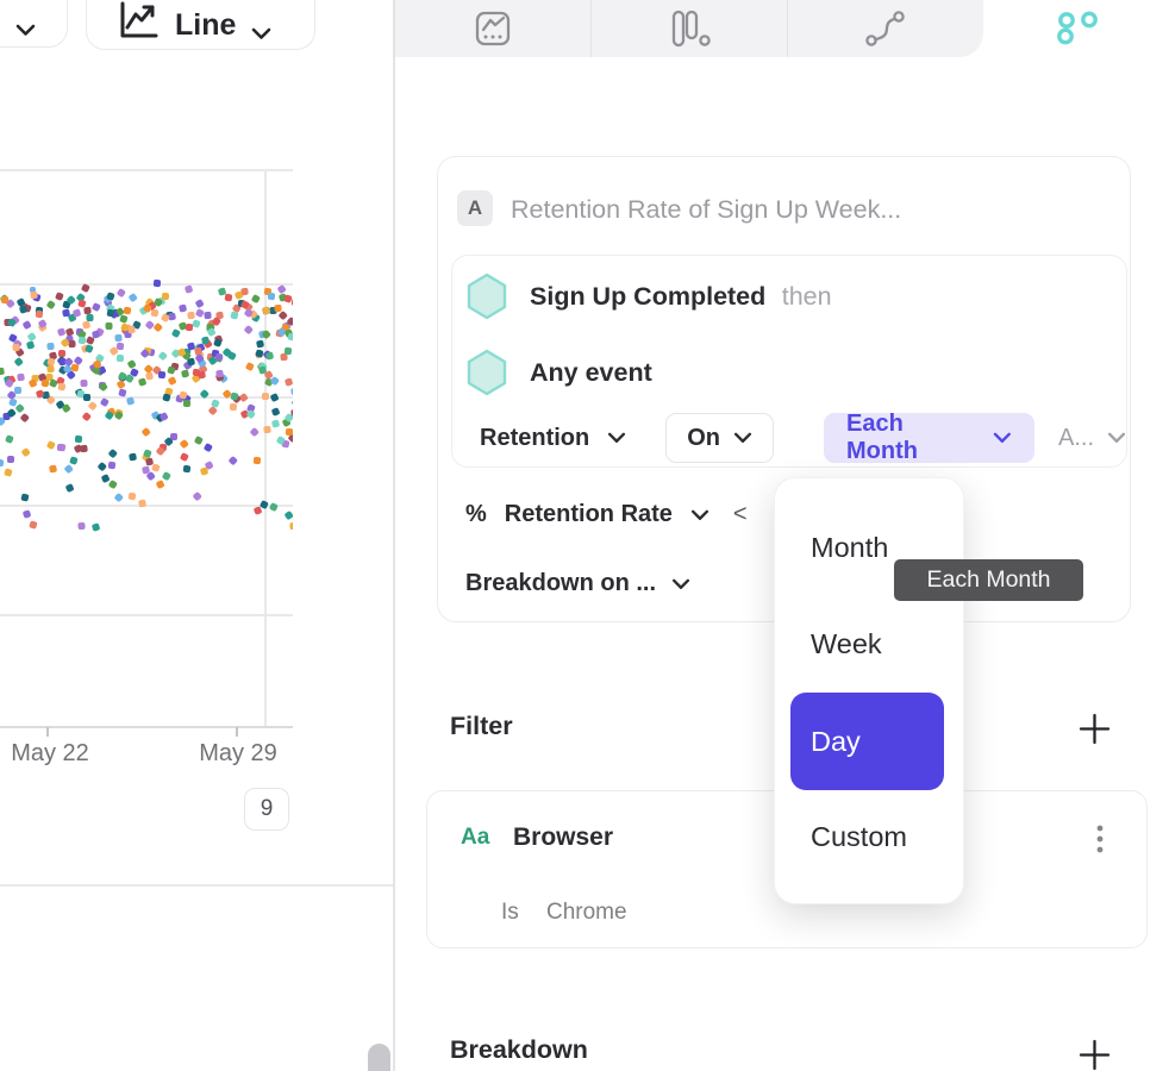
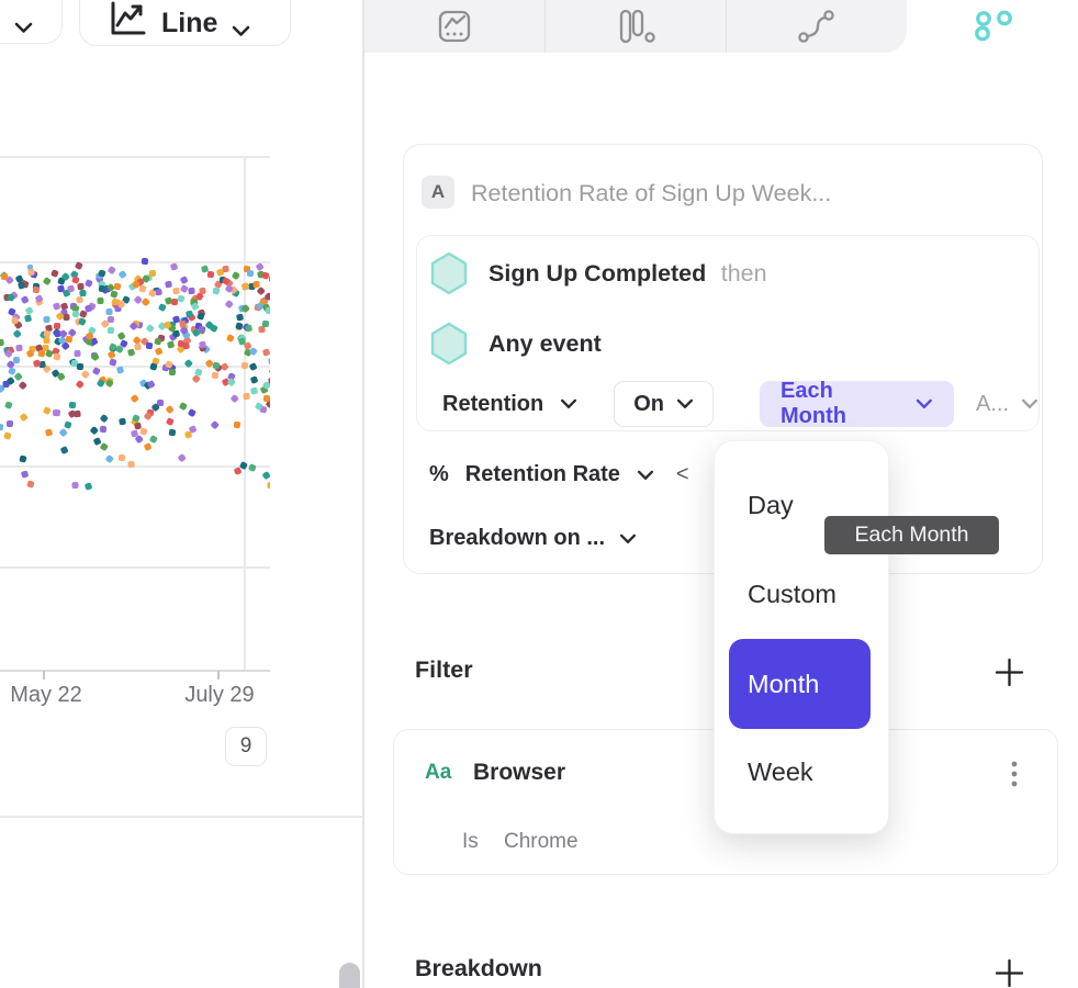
  Line
  May 22
- May 29
+ July 29
  9
  A
  Retention Rate of Sign Up Week...
  Sign Up Completed then
  Any event
  Retention
  On
  Each Month
  A...
  %
  Retention Rate
  <
  Breakdown on ...
  Filter
  Aa
  Browser
  Is
  Chrome
  Breakdown
- Month
+ Day
- Week
+ Custom
- Day
+ Month
- Custom
+ Week
  Each Month
